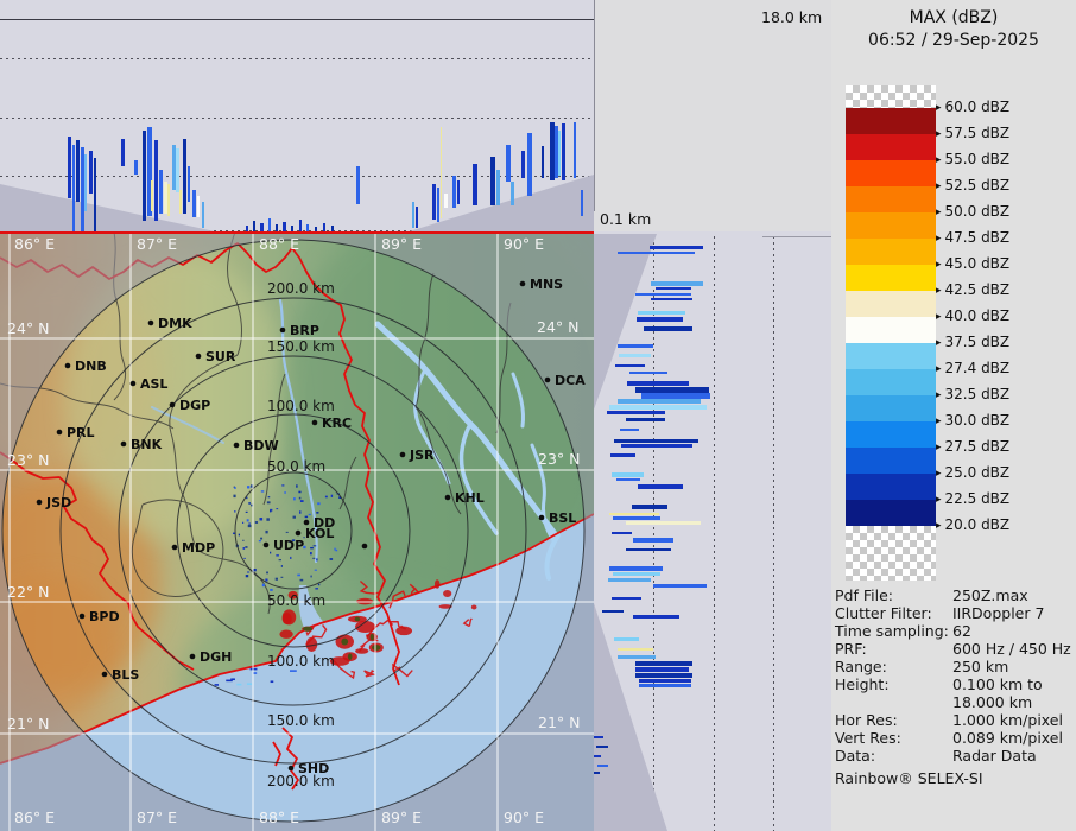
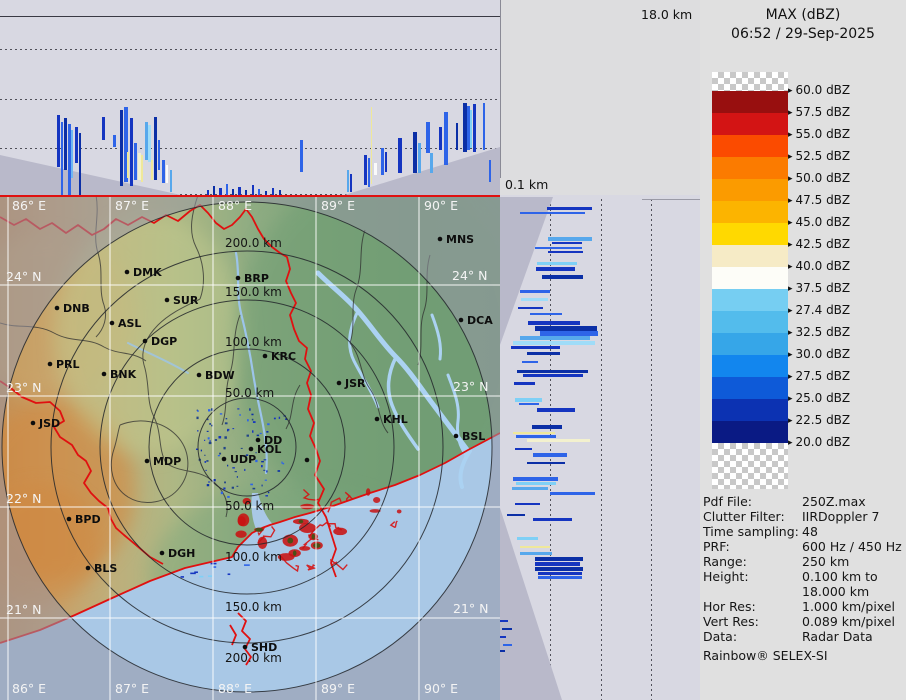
  18.0 km
  0.1 km
  200.0 km
  150.0 km
  100.0 km
  50.0 km
  50.0 km
  100.0 km
  150.0 km
  200.0 km
  DMK
  BRP
  SUR
  DNB
  ASL
  DGP
  PRL
  BNK
  BDW
  KRC
  JSD
  MDP
  BPD
  BLS
  DGH
  SHD
  MNS
  DCA
  JSR
  KHL
  BSL
  DD
  KOL
  UDP
  86° E
  86° E
  87° E
  87° E
  88° E
  88° E
  89° E
  89° E
  90° E
  90° E
  24° N
  23° N
  22° N
  21° N
  24° N
  23° N
  21° N
  MAX (dBZ)
  06:52 / 29-Sep-2025
  ▸ 60.0 dBZ
  ▸ 57.5 dBZ
  ▸ 55.0 dBZ
  ▸ 52.5 dBZ
  ▸ 50.0 dBZ
  ▸ 47.5 dBZ
  ▸ 45.0 dBZ
  ▸ 42.5 dBZ
  ▸ 40.0 dBZ
  ▸ 37.5 dBZ
  ▸ 27.4 dBZ
  ▸ 32.5 dBZ
  ▸ 30.0 dBZ
  ▸ 27.5 dBZ
  ▸ 25.0 dBZ
  ▸ 22.5 dBZ
  ▸ 20.0 dBZ
  Pdf File:
  250Z.max
  Clutter Filter:
  IIRDoppler 7
  Time sampling:
- 62
+ 48
  PRF:
  600 Hz / 450 Hz
  Range:
  250 km
  Height:
  0.100 km to
  18.000 km
  Hor Res:
  1.000 km/pixel
  Vert Res:
  0.089 km/pixel
  Data:
  Radar Data
  Rainbow® SELEX-SI
